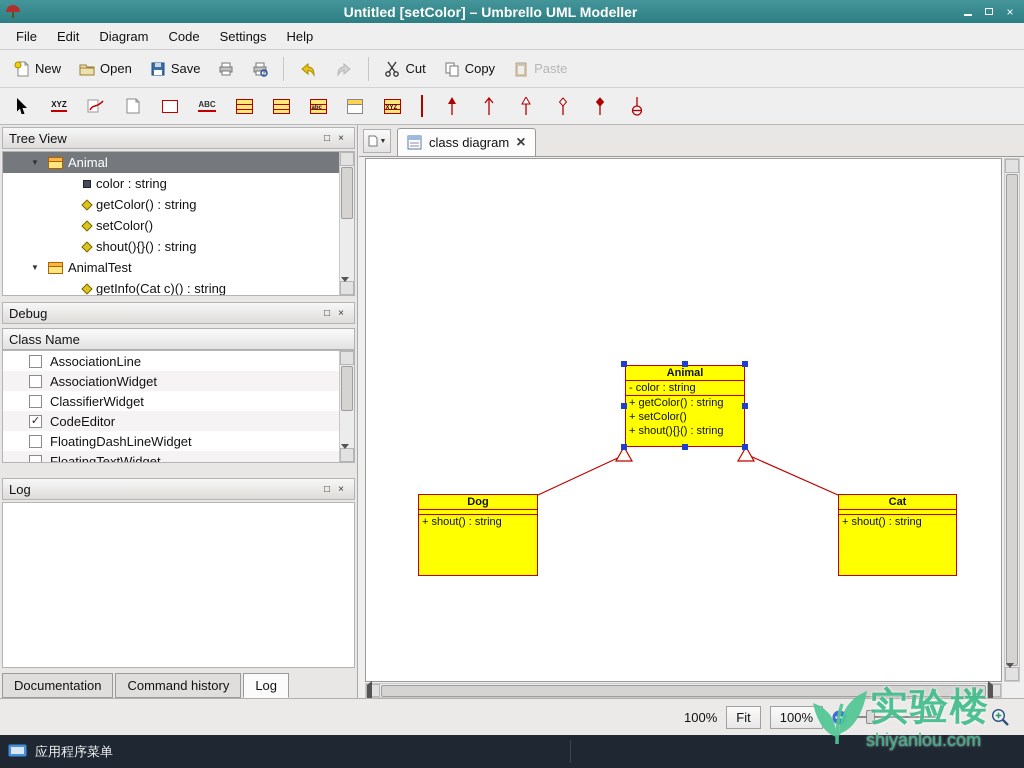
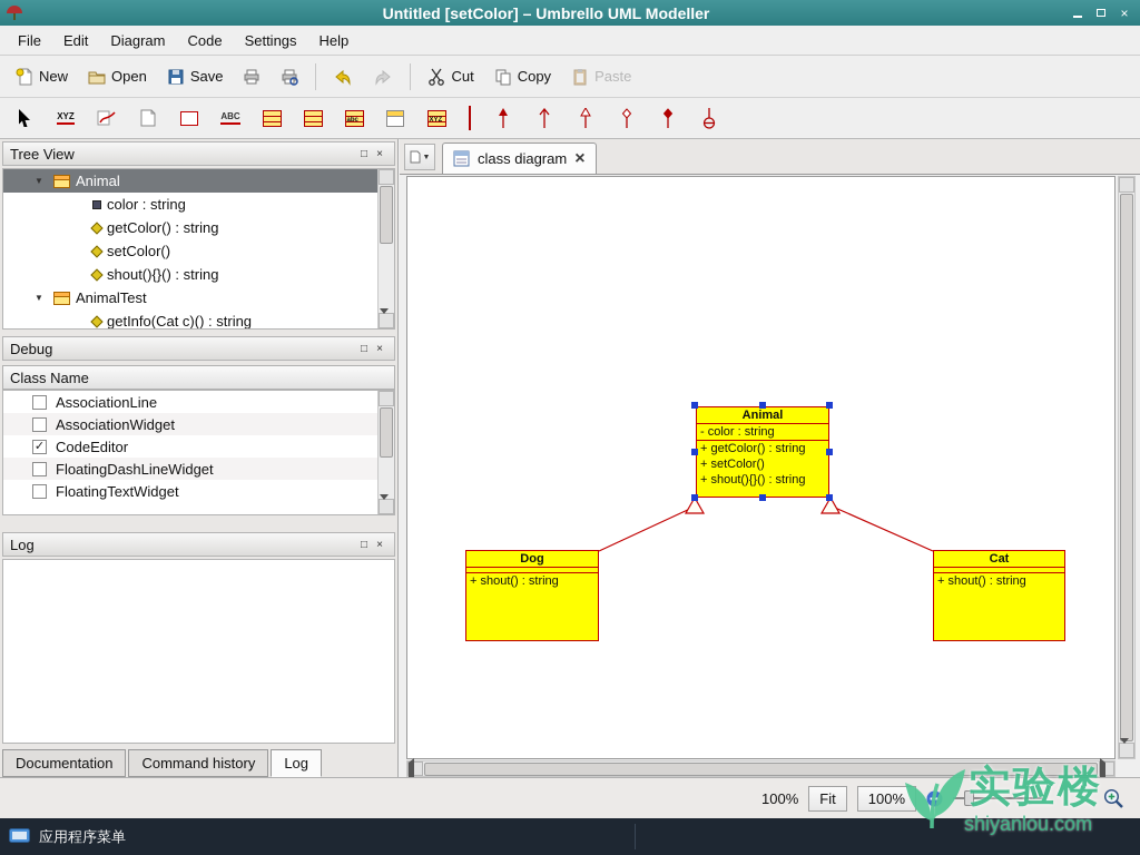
  Untitled [setColor] – Umbrello UML Modeller
  ×
  File
  Edit
  Diagram
  Code
  Settings
  Help
  New
  Open
  Save
  Cut
  Copy
  Paste
  XYZ
  ABC
  Tree View
  □
  ×
  ▼
  Animal
  color : string
  getColor() : string
  setColor()
  shout(){}() : string
  ▼
  AnimalTest
  getInfo(Cat c)() : string
  Debug
  □
  ×
  Class Name
  AssociationLine
  AssociationWidget
- ClassifierWidget
  ✓
  CodeEditor
  FloatingDashLineWidget
  FloatingTextWidget
  Log
  □
  ×
  Documentation
  Command history
  Log
  class diagram
  ×
  Animal
  - color : string
  + getColor() : string
  + setColor()
  + shout(){}() : string
  Dog
  + shout() : string
  Cat
  + shout() : string
  100%
  Fit
  100%
  应用程序菜单
  实验楼
  shiyanlou.com
